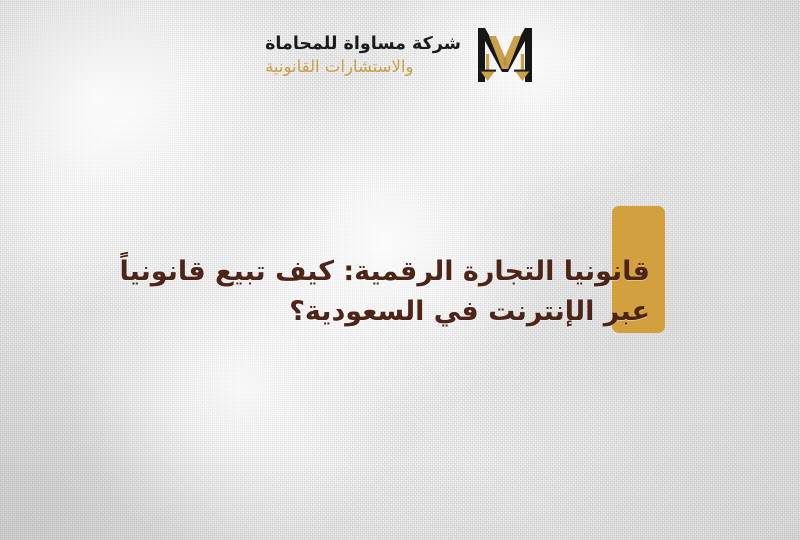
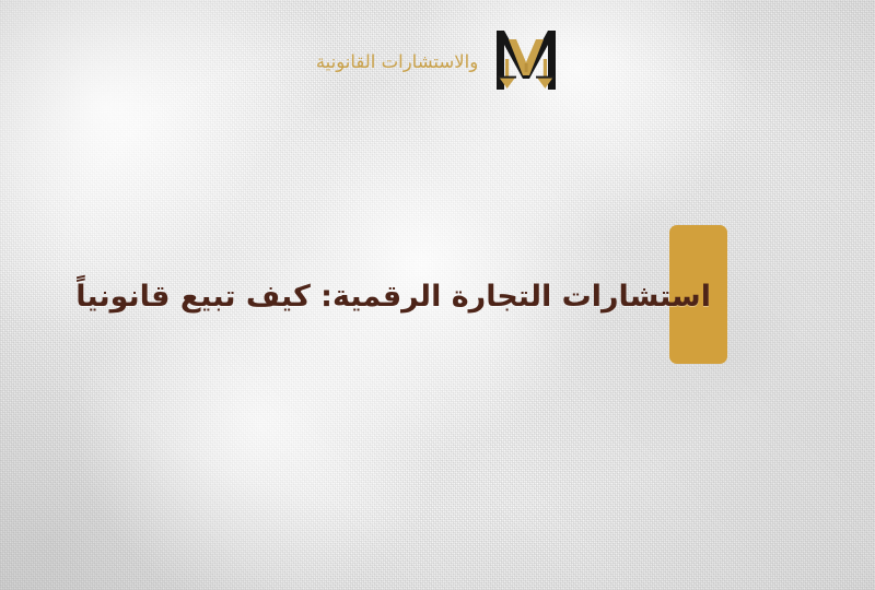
- شركة مساواة للمحاماة
  والاستشارات القانونية
- قانونيا التجارة الرقمية: كيف تبيع قانونياً
+ استشارات التجارة الرقمية: كيف تبيع قانونياً
- عبر الإنترنت في السعودية؟
